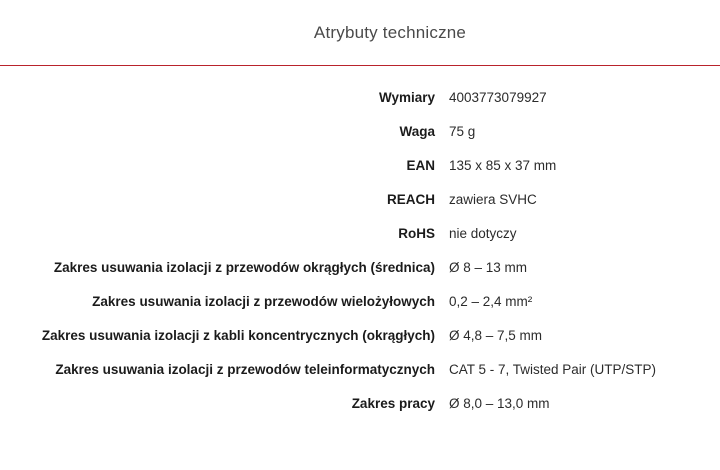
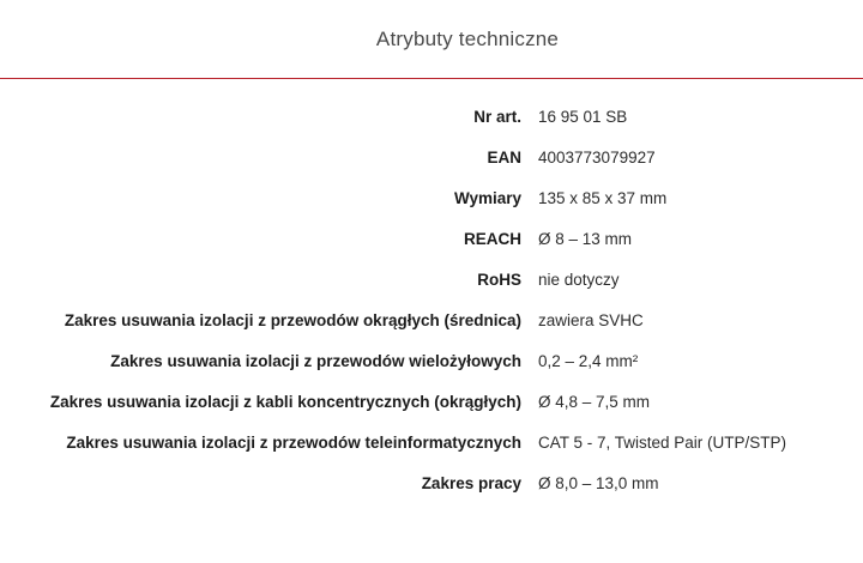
  Atrybuty techniczne
+ Nr art.	16 95 01 SB
- Wymiary	4003773079927
+ EAN	4003773079927
- Waga	75 g
- EAN	135 x 85 x 37 mm
+ Wymiary	135 x 85 x 37 mm
- REACH	zawiera SVHC
+ REACH	Ø 8 – 13 mm
  RoHS	nie dotyczy
- Zakres usuwania izolacji z przewodów okrągłych (średnica)	Ø 8 – 13 mm
+ Zakres usuwania izolacji z przewodów okrągłych (średnica)	zawiera SVHC
  Zakres usuwania izolacji z przewodów wielożyłowych	0,2 – 2,4 mm²
  Zakres usuwania izolacji z kabli koncentrycznych (okrągłych)	Ø 4,8 – 7,5 mm
  Zakres usuwania izolacji z przewodów teleinformatycznych	CAT 5 - 7, Twisted Pair (UTP/STP)
  Zakres pracy	Ø 8,0 – 13,0 mm
